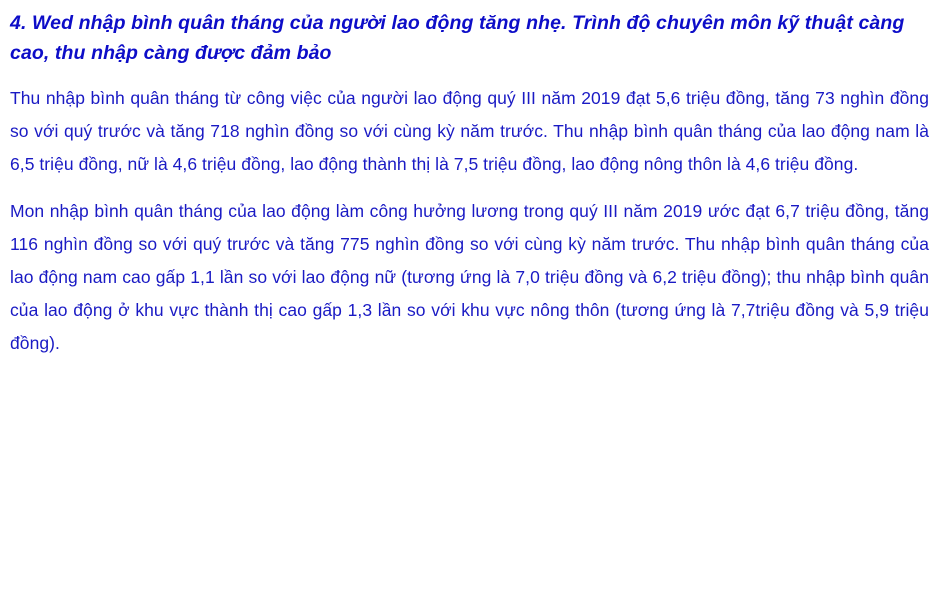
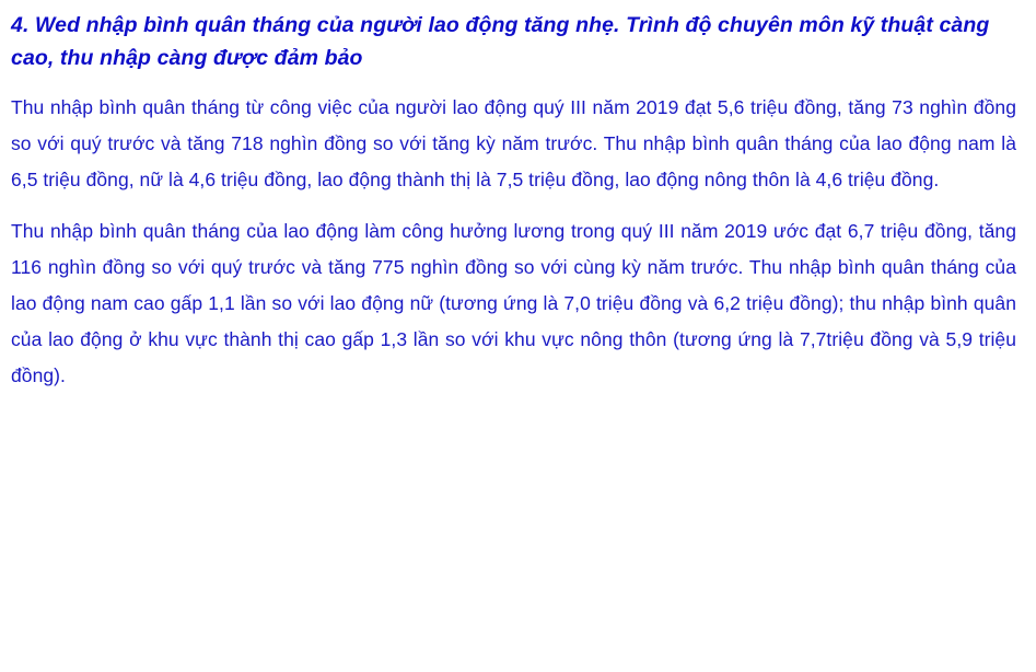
  4. Wed nhập bình quân tháng của người lao động tăng nhẹ. Trình độ chuyên môn kỹ thuật càng cao, thu nhập càng được đảm bảo
- Thu nhập bình quân tháng từ công việc của người lao động quý III năm 2019 đạt 5,6 triệu đồng, tăng 73 nghìn đồng so với quý trước và tăng 718 nghìn đồng so với cùng kỳ năm trước. Thu nhập bình quân tháng của lao động nam là 6,5 triệu đồng, nữ là 4,6 triệu đồng, lao động thành thị là 7,5 triệu đồng, lao động nông thôn là 4,6 triệu đồng.
+ Thu nhập bình quân tháng từ công việc của người lao động quý III năm 2019 đạt 5,6 triệu đồng, tăng 73 nghìn đồng so với quý trước và tăng 718 nghìn đồng so với tăng kỳ năm trước. Thu nhập bình quân tháng của lao động nam là 6,5 triệu đồng, nữ là 4,6 triệu đồng, lao động thành thị là 7,5 triệu đồng, lao động nông thôn là 4,6 triệu đồng.
- Mon nhập bình quân tháng của lao động làm công hưởng lương trong quý III năm 2019 ước đạt 6,7 triệu đồng, tăng 116 nghìn đồng so với quý trước và tăng 775 nghìn đồng so với cùng kỳ năm trước. Thu nhập bình quân tháng của lao động nam cao gấp 1,1 lần so với lao động nữ (tương ứng là 7,0 triệu đồng và 6,2 triệu đồng); thu nhập bình quân của lao động ở khu vực thành thị cao gấp 1,3 lần so với khu vực nông thôn (tương ứng là 7,7triệu đồng và 5,9 triệu đồng).
+ Thu nhập bình quân tháng của lao động làm công hưởng lương trong quý III năm 2019 ước đạt 6,7 triệu đồng, tăng 116 nghìn đồng so với quý trước và tăng 775 nghìn đồng so với cùng kỳ năm trước. Thu nhập bình quân tháng của lao động nam cao gấp 1,1 lần so với lao động nữ (tương ứng là 7,0 triệu đồng và 6,2 triệu đồng); thu nhập bình quân của lao động ở khu vực thành thị cao gấp 1,3 lần so với khu vực nông thôn (tương ứng là 7,7triệu đồng và 5,9 triệu đồng).
